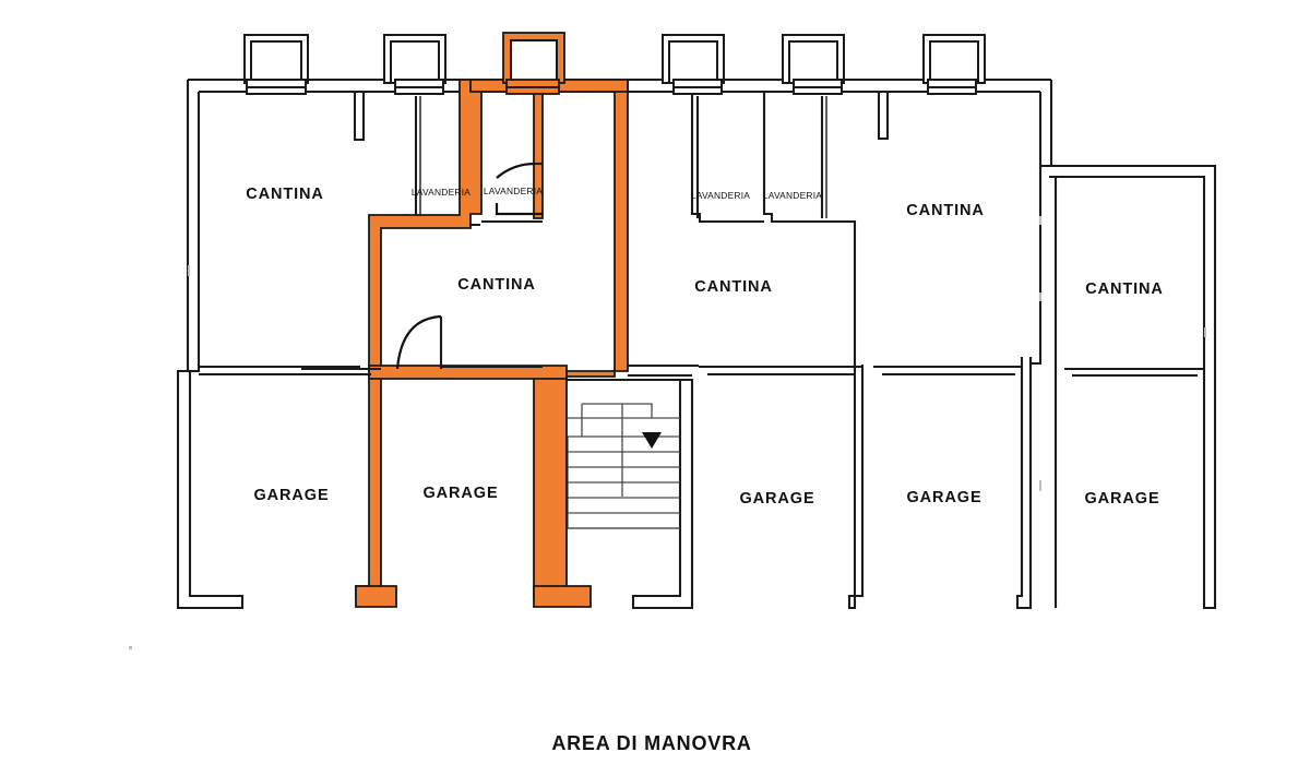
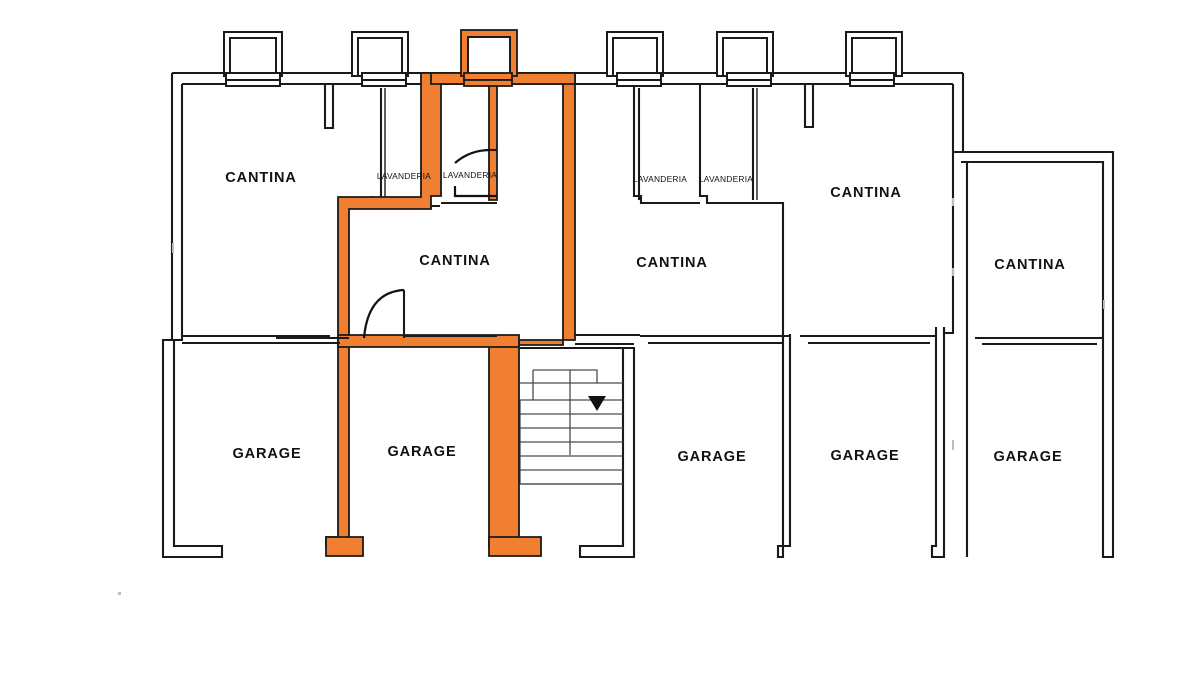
  CANTINA
  CANTINA
  CANTINA
  CANTINA
  CANTINA
  GARAGE
  GARAGE
  GARAGE
  GARAGE
  GARAGE
  LAVANDERIA
  LAVANDERIA
  LAVANDERIA
  LAVANDERIA
- AREA DI MANOVRA
